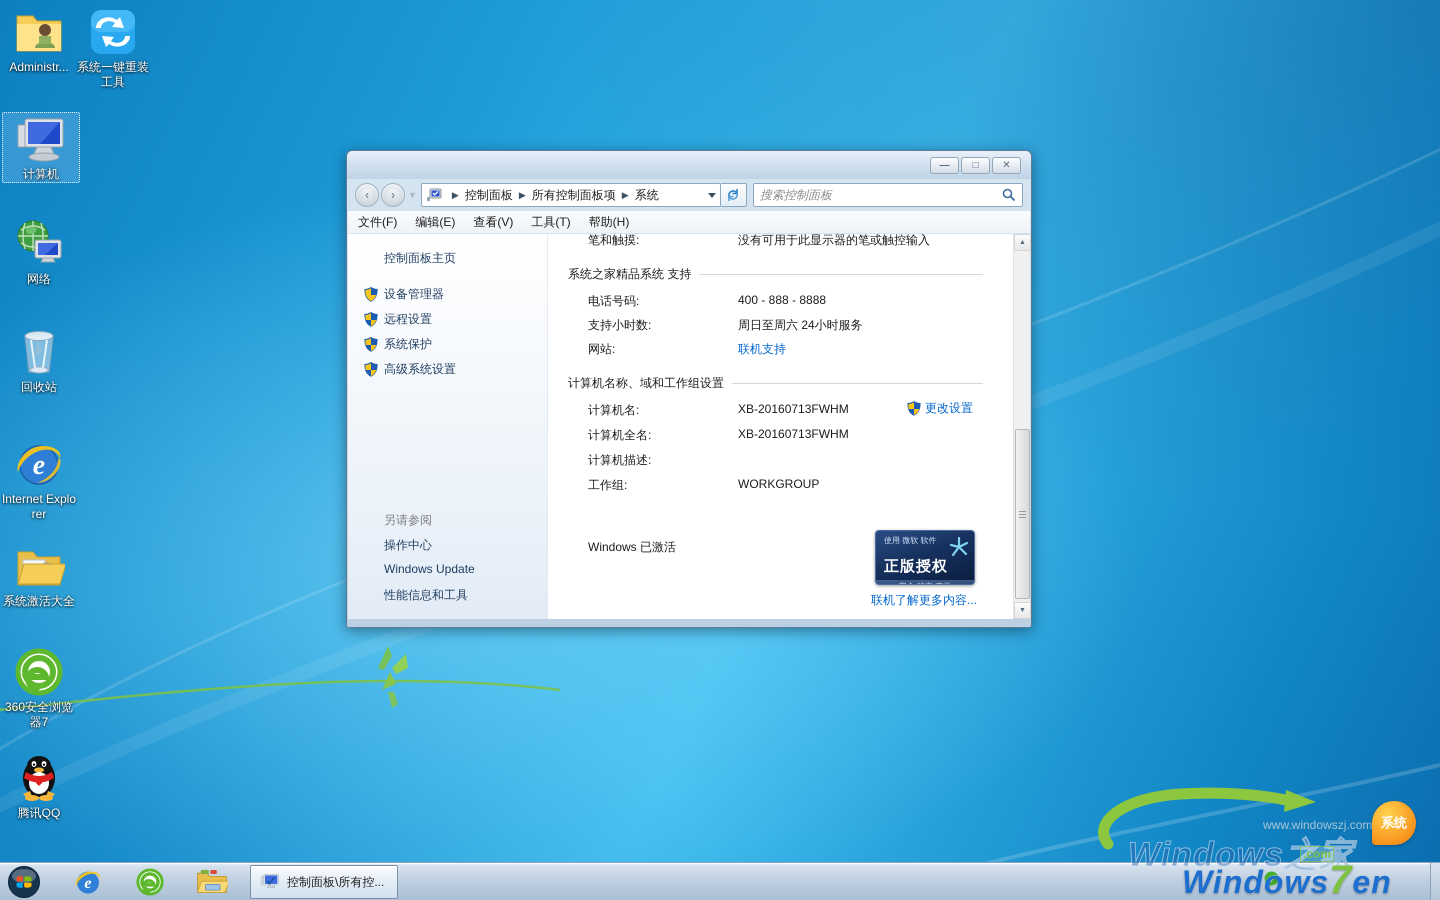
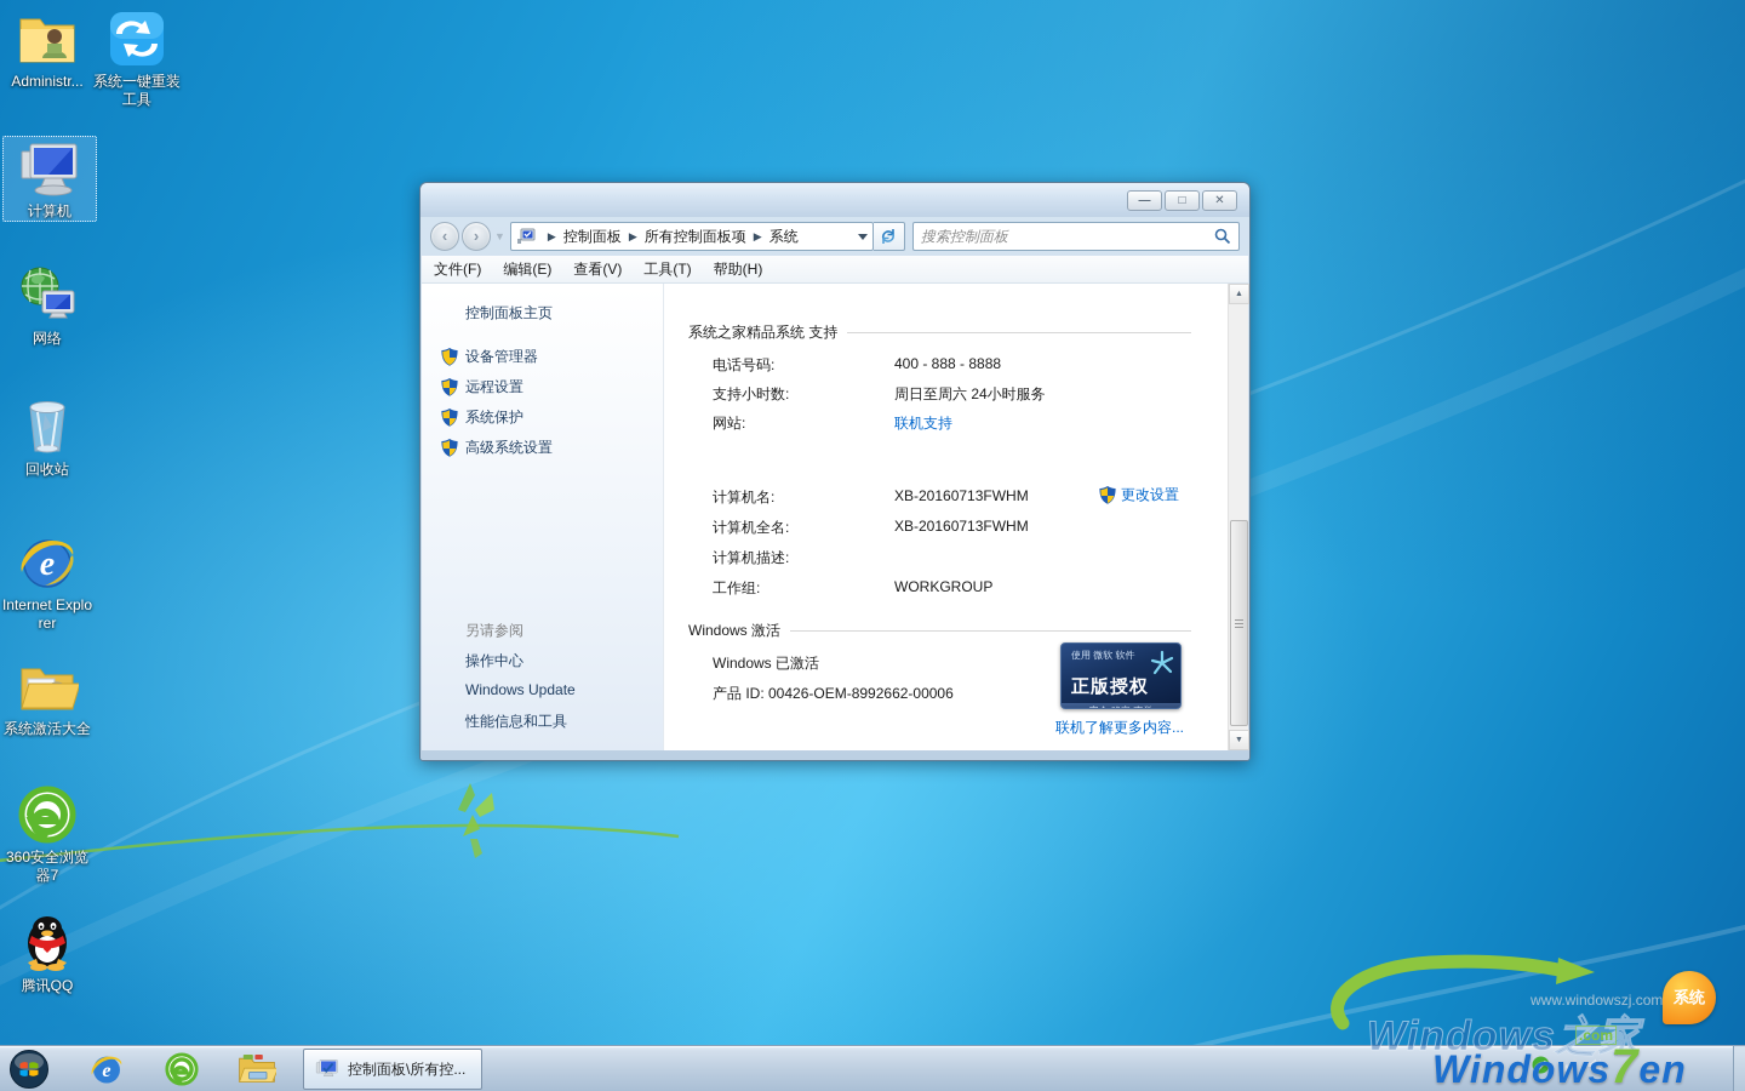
  Administr...
  系统一键重装工具
  计算机
  网络
  回收站
  e
  Internet Explorer
  系统激活大全
  360安全浏览器7
  腾讯QQ
  —
  □
  ✕
  ‹
  ›
  ▼
  ▶
  控制面板
  ▶
  所有控制面板项
  ▶
  系统
  搜索控制面板
  文件(F)
  编辑(E)
  查看(V)
  工具(T)
  帮助(H)
  控制面板主页
  设备管理器
  远程设置
  系统保护
  高级系统设置
  另请参阅
  操作中心
  Windows Update
  性能信息和工具
- 笔和触摸:
- 没有可用于此显示器的笔或触控输入
  系统之家精品系统 支持
  电话号码:
  400 - 888 - 8888
  支持小时数:
  周日至周六 24小时服务
  网站:
  联机支持
- 计算机名称、域和工作组设置
  计算机名:
  XB-20160713FWHM
  更改设置
  计算机全名:
  XB-20160713FWHM
  计算机描述:
  工作组:
  WORKGROUP
+ Windows 激活
  Windows 已激活
+ 产品 ID: 00426-OEM-8992662-00006
  使用 微软 软件
  正版授权
  联机了解更多内容...
  e
  控制面板\所有控...
  www.windowszj.com
  系统
  Windows之家
  Windows7en
  .com
